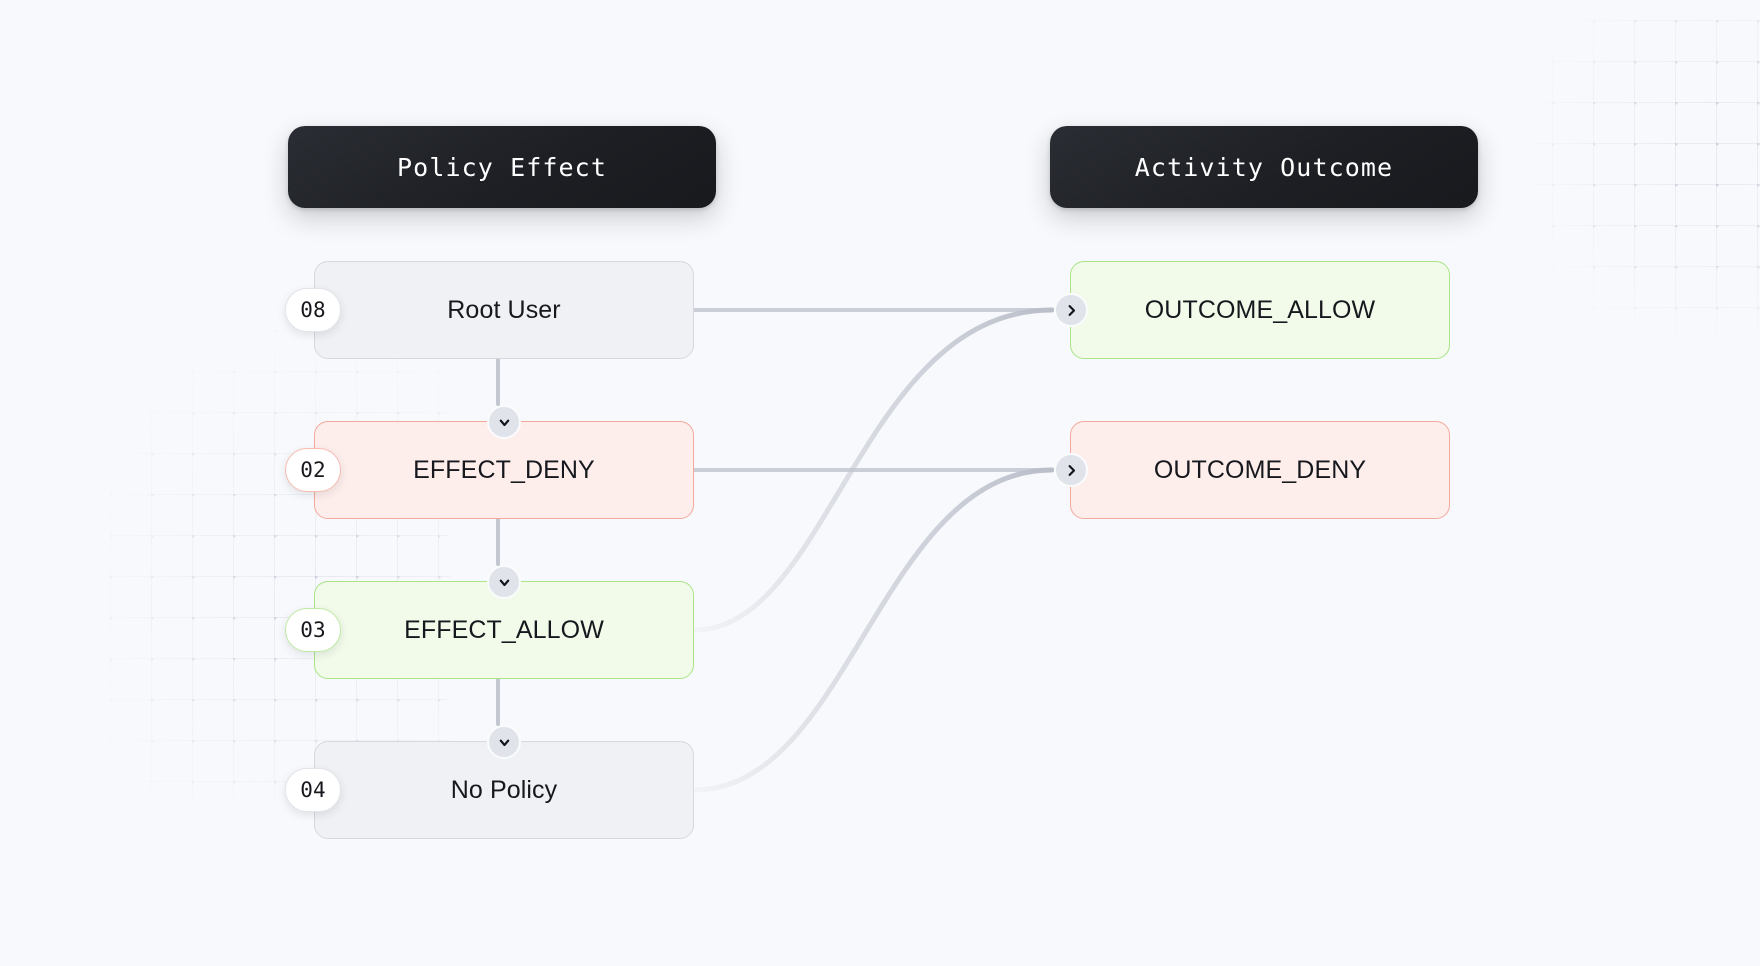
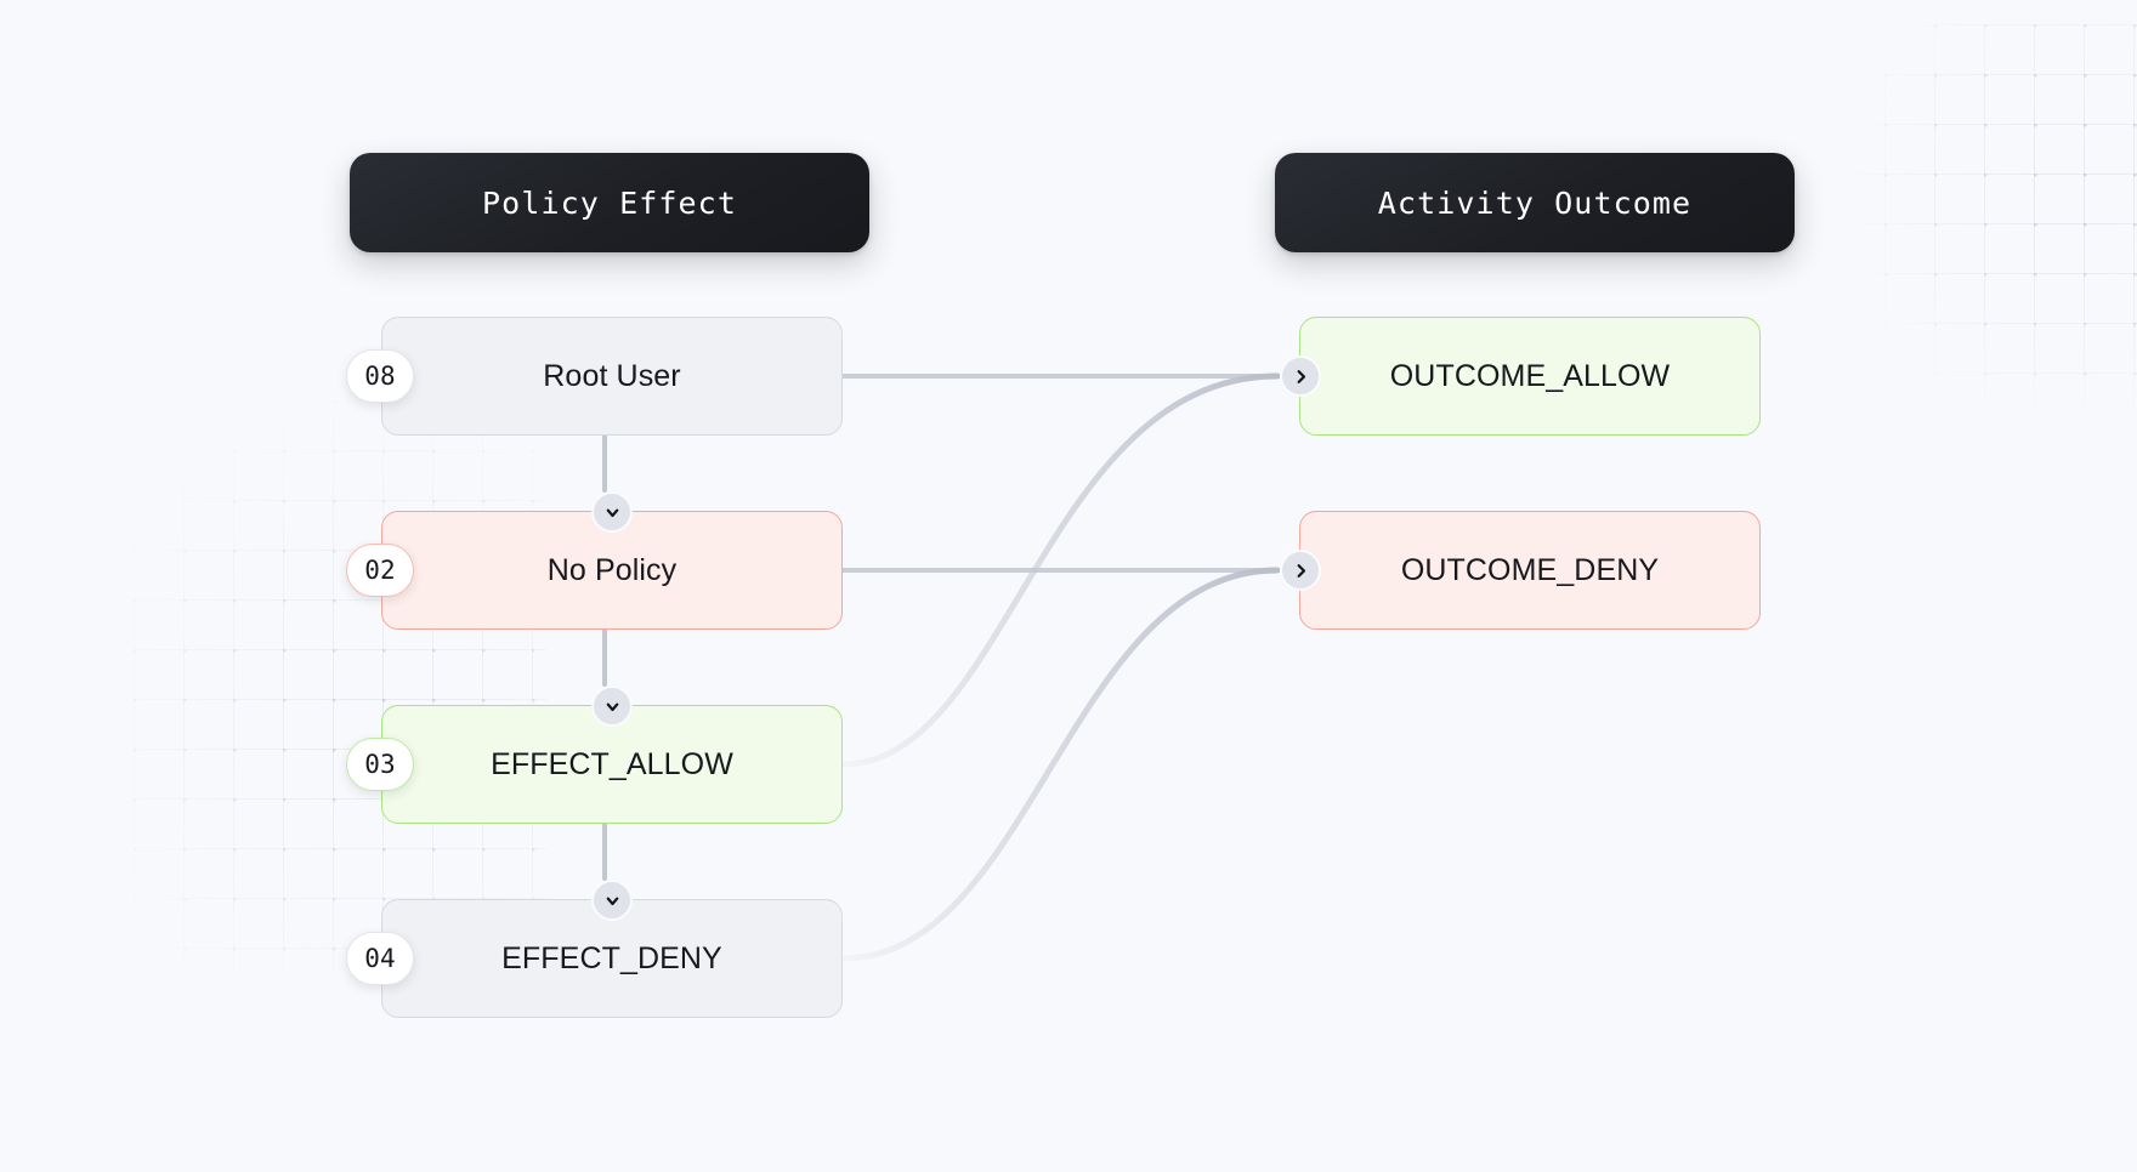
  Policy Effect
  Activity Outcome
  08
  Root User
  02
- EFFECT_DENY
+ No Policy
  03
  EFFECT_ALLOW
  04
- No Policy
+ EFFECT_DENY
  OUTCOME_ALLOW
  OUTCOME_DENY
